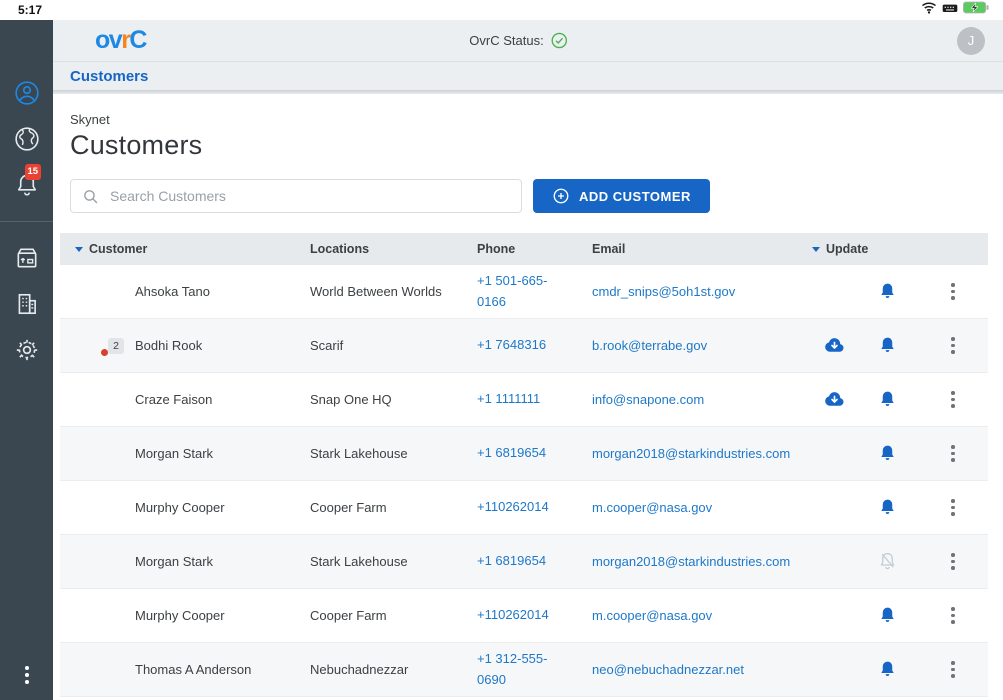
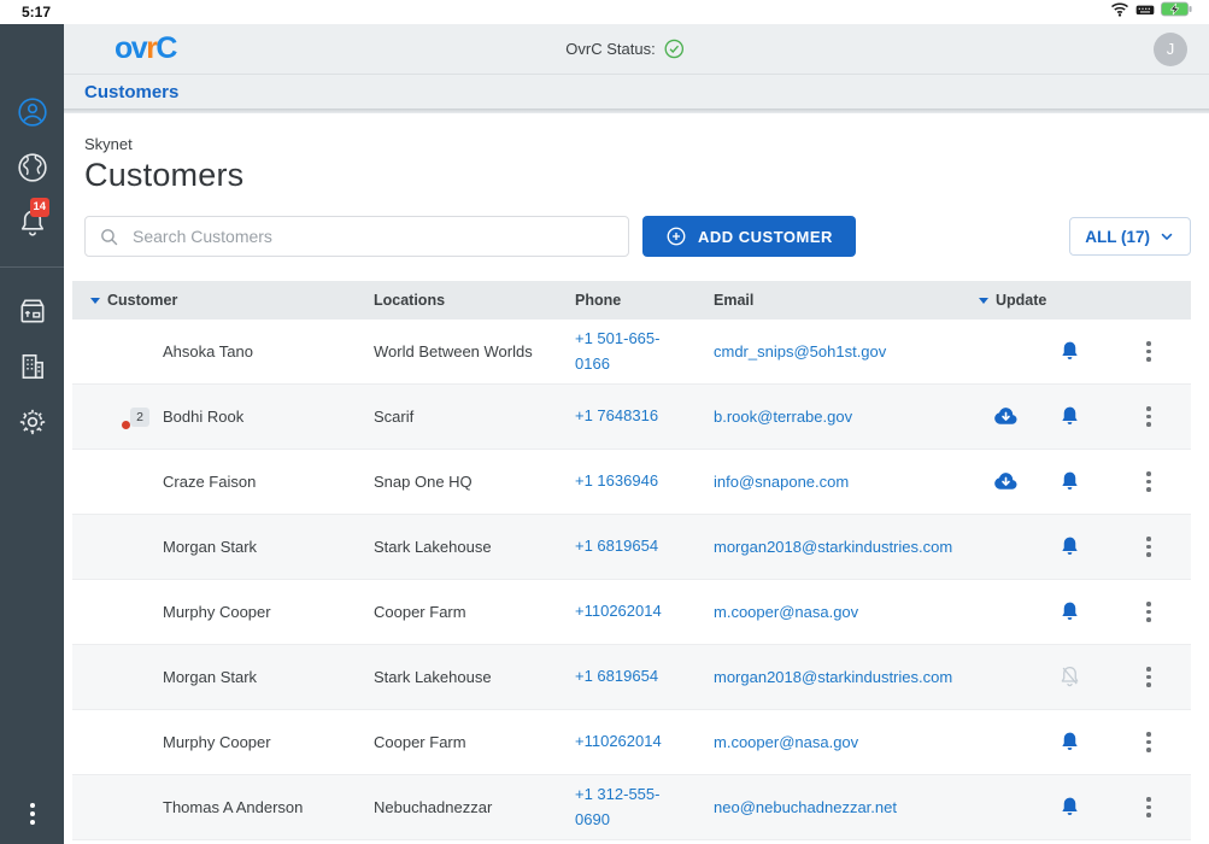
  5:17
- 15
+ 14
  ovrC
  OvrC Status:
  J
  Customers
  Skynet
  Customers
  Search Customers
  ADD CUSTOMER
+ ALL (17)
  Customer
  Locations
  Phone
  Email
  Update
  Ahsoka Tano
  World Between Worlds
  +1 501-665-0166
  cmdr_snips@5oh1st.gov
  2
  Bodhi Rook
  Scarif
  +1 7648316
  b.rook@terrabe.gov
  Craze Faison
  Snap One HQ
- +1 1111111
+ +1 1636946
  info@snapone.com
  Morgan Stark
  Stark Lakehouse
  +1 6819654
  morgan2018@starkindustries.com
  Murphy Cooper
  Cooper Farm
  +110262014
  m.cooper@nasa.gov
  Morgan Stark
  Stark Lakehouse
  +1 6819654
  morgan2018@starkindustries.com
  Murphy Cooper
  Cooper Farm
  +110262014
  m.cooper@nasa.gov
  Thomas A Anderson
  Nebuchadnezzar
  +1 312-555-0690
  neo@nebuchadnezzar.net
